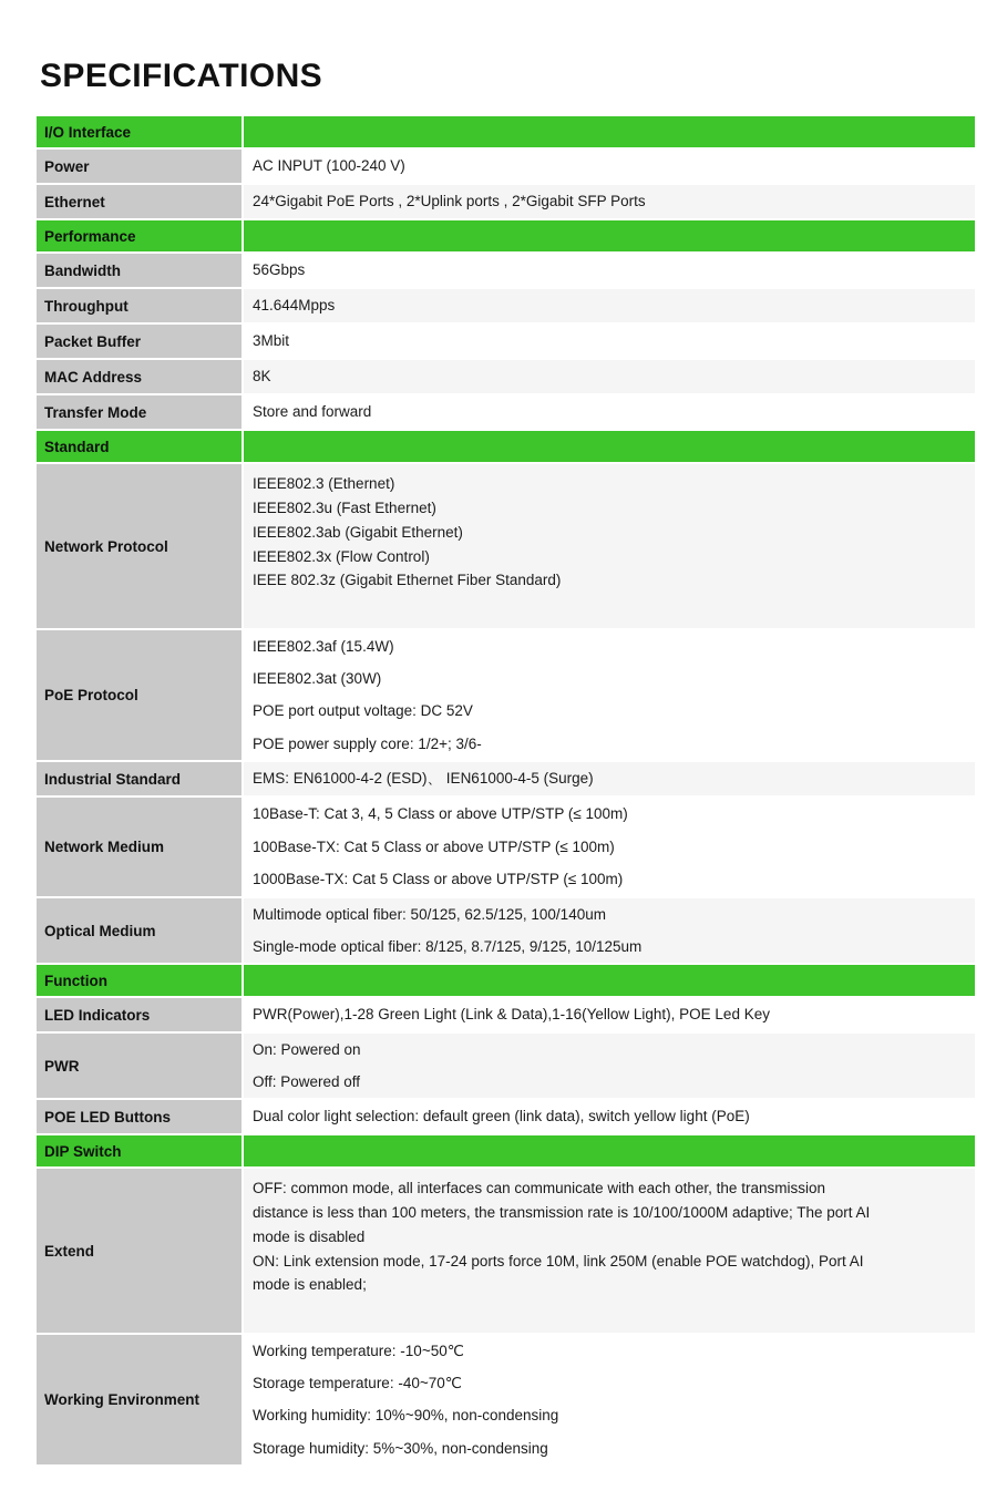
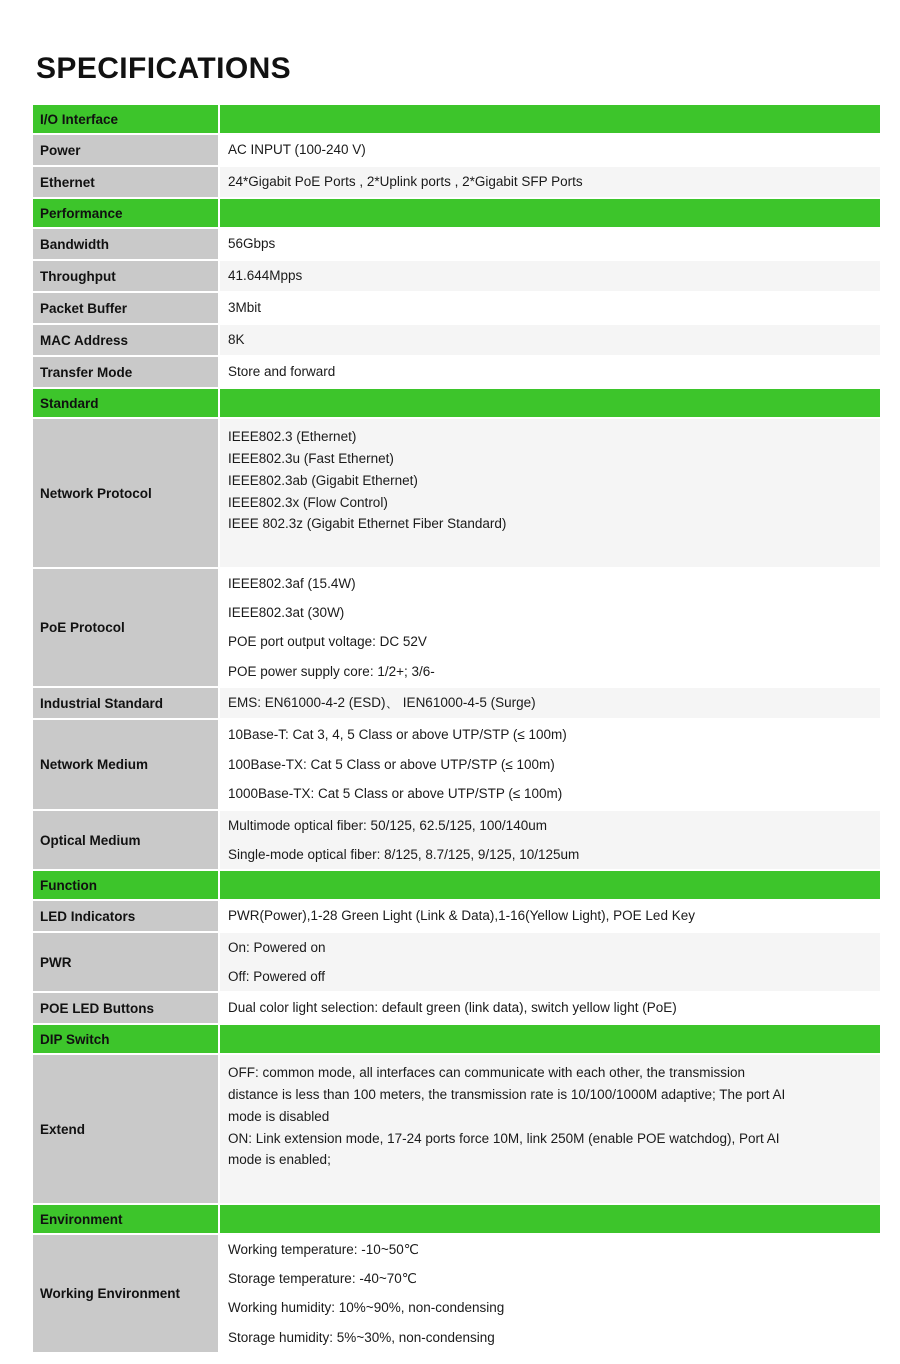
  SPECIFICATIONS
  I/O Interface
  Power
  AC INPUT (100-240 V)
  Ethernet
  24*Gigabit PoE Ports , 2*Uplink ports , 2*Gigabit SFP Ports
  Performance
  Bandwidth
  56Gbps
  Throughput
  41.644Mpps
  Packet Buffer
  3Mbit
  MAC Address
  8K
  Transfer Mode
  Store and forward
  Standard
  Network Protocol
  IEEE802.3 (Ethernet)
  IEEE802.3u (Fast Ethernet)
  IEEE802.3ab (Gigabit Ethernet)
  IEEE802.3x (Flow Control)
  IEEE 802.3z (Gigabit Ethernet Fiber Standard)
  PoE Protocol
  IEEE802.3af (15.4W)
  IEEE802.3at (30W)
  POE port output voltage: DC 52V
  POE power supply core: 1/2+; 3/6-
  Industrial Standard
  EMS: EN61000-4-2 (ESD)、 IEN61000-4-5 (Surge)
  Network Medium
  10Base-T: Cat 3, 4, 5 Class or above UTP/STP (≤ 100m)
  100Base-TX: Cat 5 Class or above UTP/STP (≤ 100m)
  1000Base-TX: Cat 5 Class or above UTP/STP (≤ 100m)
  Optical Medium
  Multimode optical fiber: 50/125, 62.5/125, 100/140um
  Single-mode optical fiber: 8/125, 8.7/125, 9/125, 10/125um
  Function
  LED Indicators
  PWR(Power),1-28 Green Light (Link & Data),1-16(Yellow Light), POE Led Key
  PWR
  On: Powered on
  Off: Powered off
  POE LED Buttons
  Dual color light selection: default green (link data), switch yellow light (PoE)
  DIP Switch
  Extend
  OFF: common mode, all interfaces can communicate with each other, the transmission
  distance is less than 100 meters, the transmission rate is 10/100/1000M adaptive; The port AI
  mode is disabled
  ON: Link extension mode, 17-24 ports force 10M, link 250M (enable POE watchdog), Port AI
  mode is enabled;
+ Environment
  Working Environment
  Working temperature: -10~50℃
  Storage temperature: -40~70℃
  Working humidity: 10%~90%, non-condensing
  Storage humidity: 5%~30%, non-condensing
